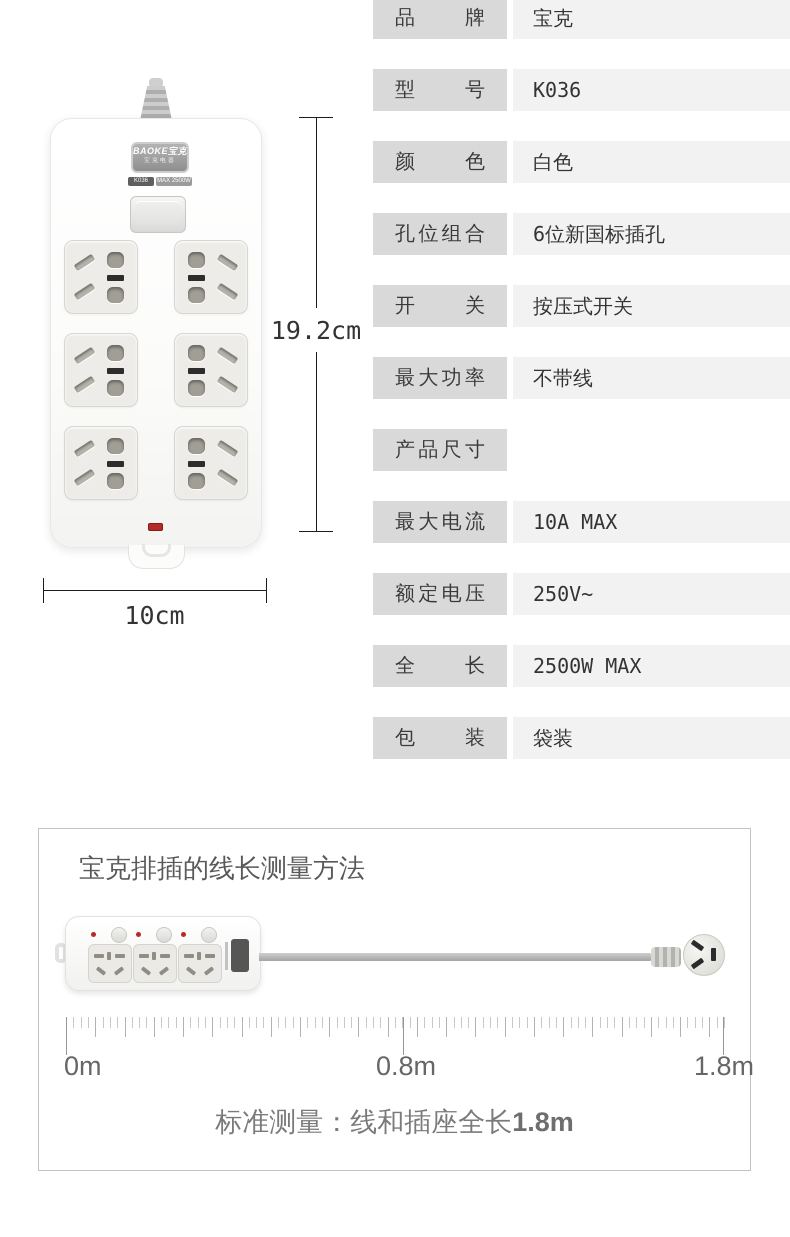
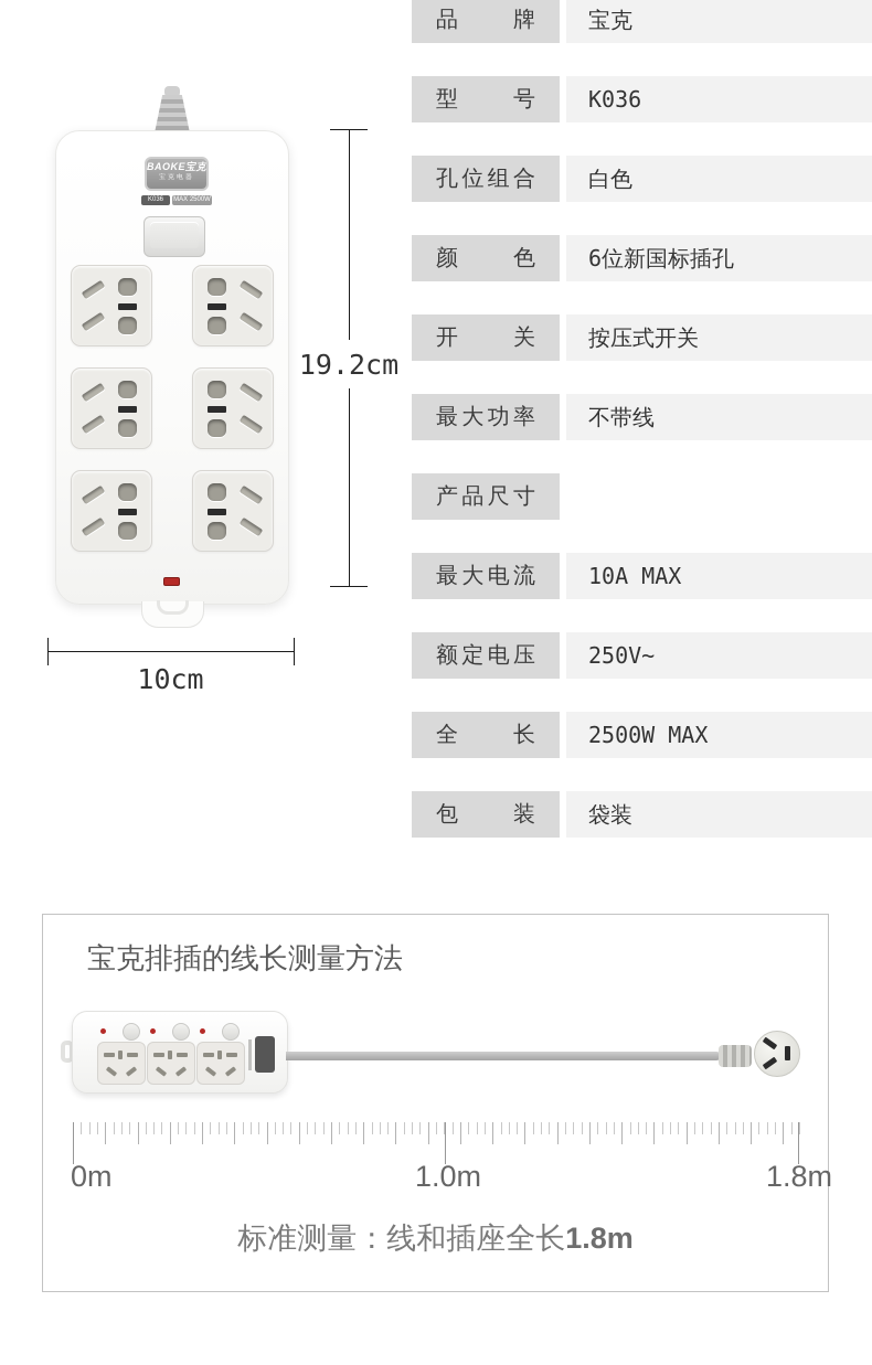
  品牌
  宝克
  型号
  K036
- 颜色
+ 孔位组合
  白色
- 孔位组合
+ 颜色
  6位新国标插孔
  开关
  按压式开关
  最大功率
  不带线
  产品尺寸
  最大电流
  10A MAX
  额定电压
  250V~
  全长
  2500W MAX
  包装
  袋装
  BAOKE宝克
  19.2cm
  10cm
  宝克排插的线长测量方法
  0m
- 0.8m
+ 1.0m
  1.8m
  标准测量：线和插座全长1.8m
